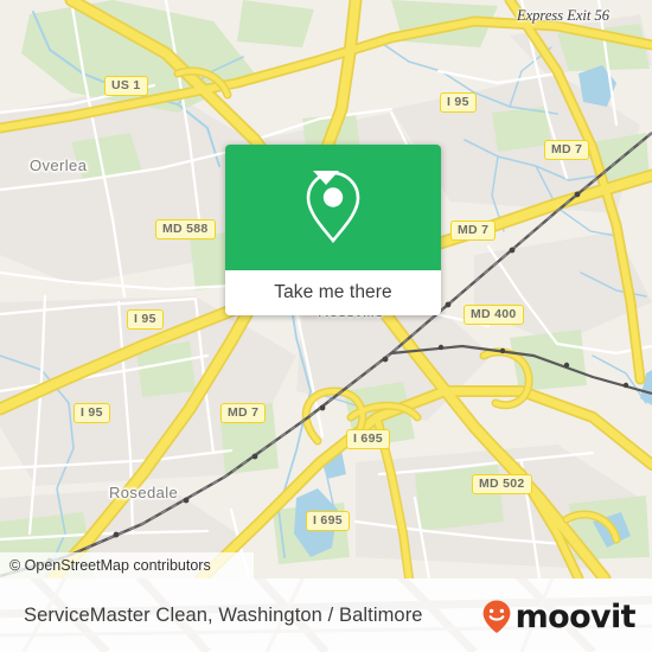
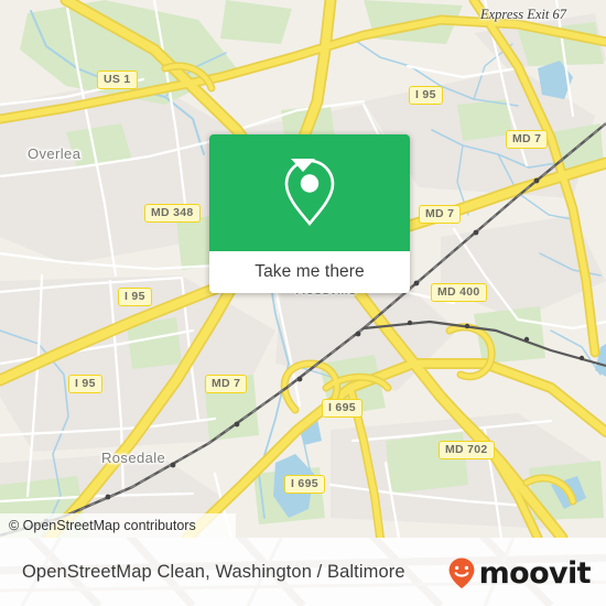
  Overlea
  Rosedale
  US 1
- MD 588
+ MD 348
  I 95
  I 95
  MD 7
  I 95
  MD 7
  MD 7
  MD 400
  I 695
  I 695
- MD 502
+ MD 702
- Express Exit 56
+ Express Exit 67
  © OpenStreetMap contributors
  Take me there
- ServiceMaster Clean, Washington / Baltimore
+ OpenStreetMap Clean, Washington / Baltimore
  moovit
